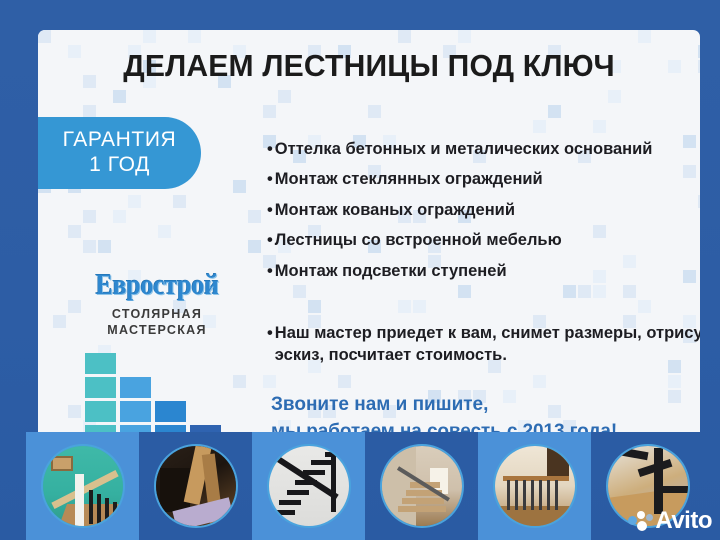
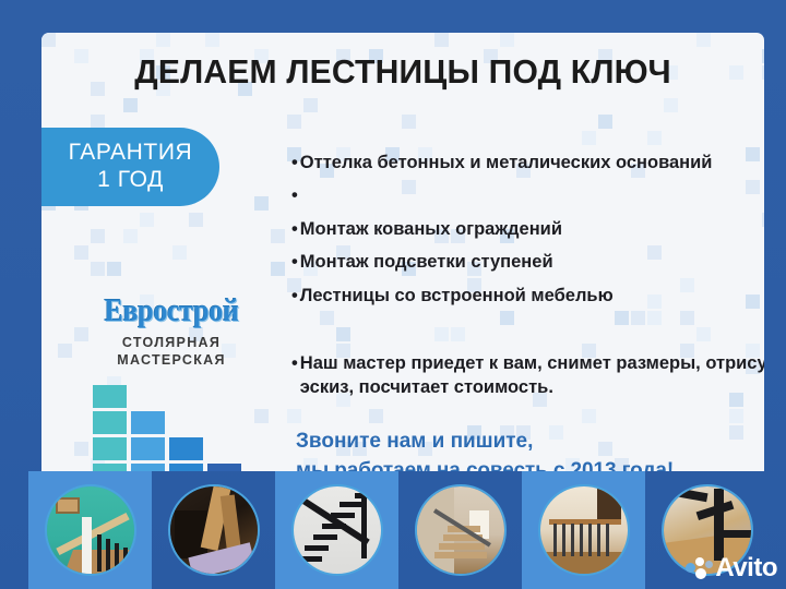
  ДЕЛАЕМ ЛЕСТНИЦЫ ПОД КЛЮЧ
  •
  Оттелка бетонных и металических оснований
  •
- Монтаж стеклянных ограждений
  •
  Монтаж кованых ограждений
  •
- Лестницы со встроенной мебелью
+ Монтаж подсветки ступеней
  •
- Монтаж подсветки ступеней
+ Лестницы со встроенной мебелью
  •
  Наш мастер приедет к вам, снимет размеры, отрису эскиз, посчитает стоимость.
  Звоните нам и пишите,
  Еврострой
  СТОЛЯРНАЯ
  МАСТЕРСКАЯ
  ГАРАНТИЯ
  1 ГОД
  Avito
